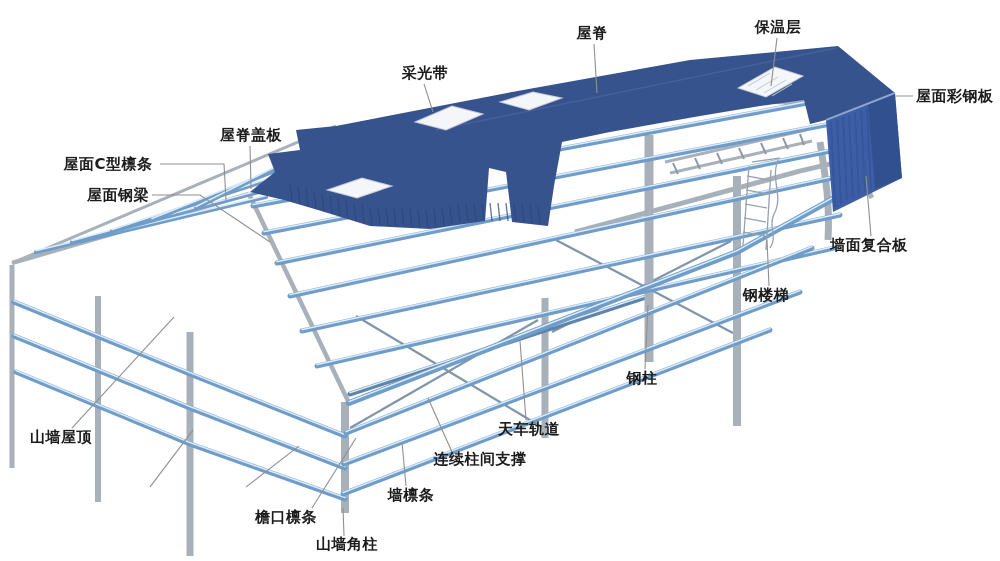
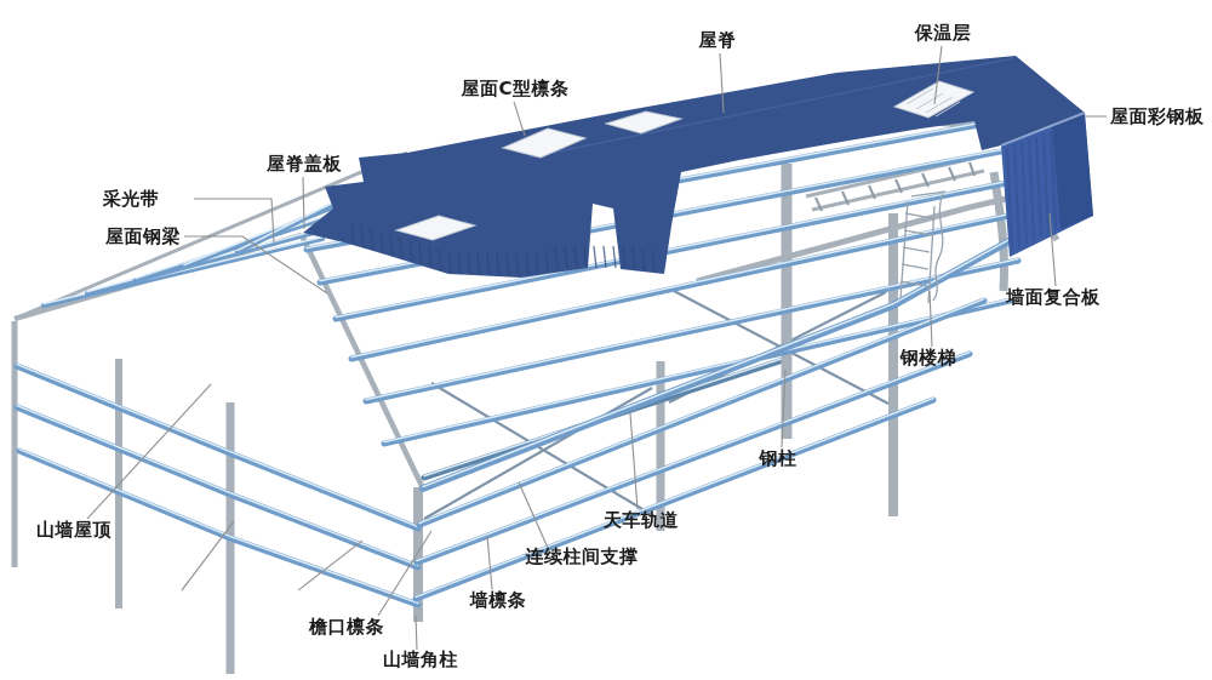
- 采光带
+ 屋面C型檩条
  屋脊
  保温层
  屋面彩钢板
  墙面复合板
  钢楼梯
  钢柱
  天车轨道
  连续柱间支撑
  墙檩条
  山墙角柱
  檐口檩条
  山墙屋顶
  屋面钢梁
- 屋面C型檩条
+ 采光带
  屋脊盖板
